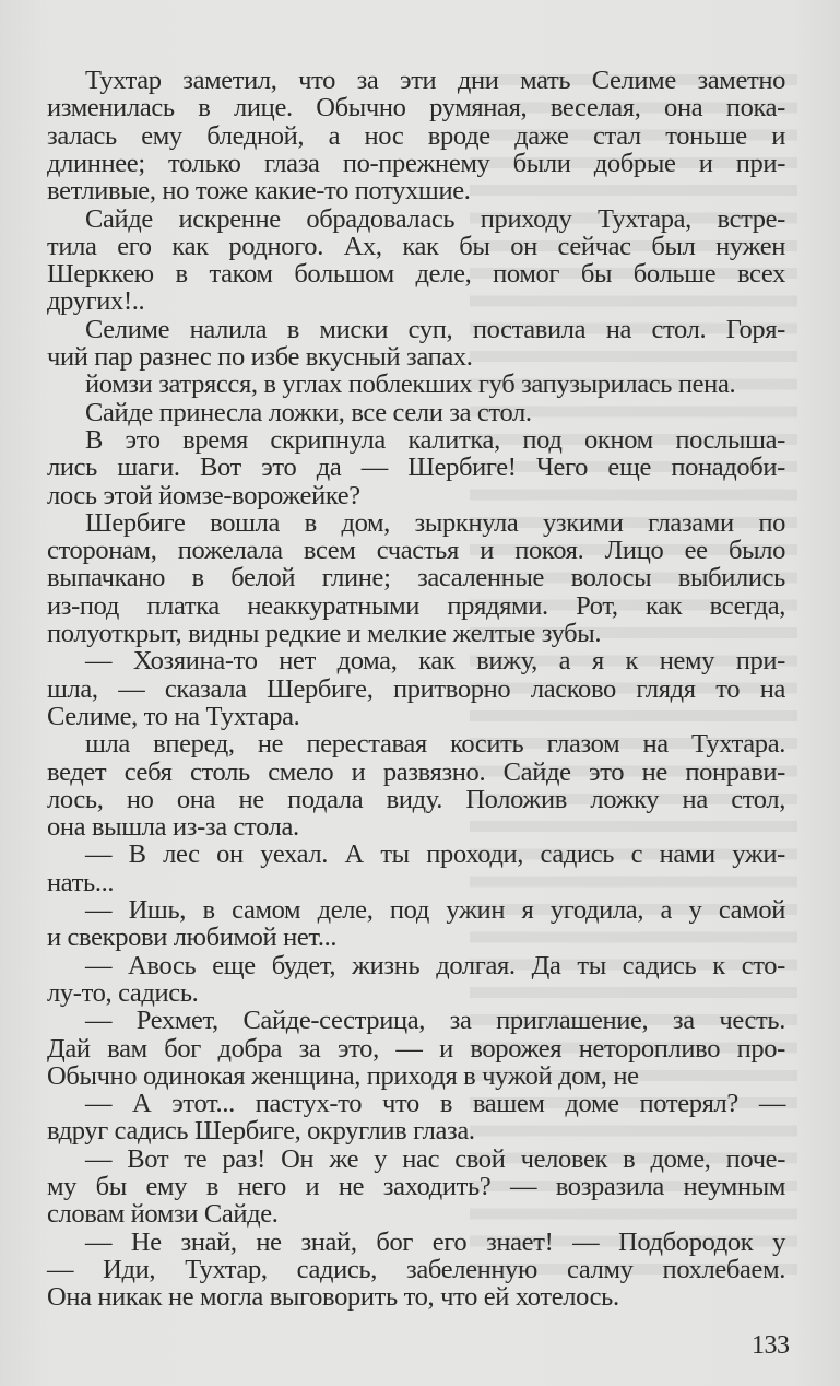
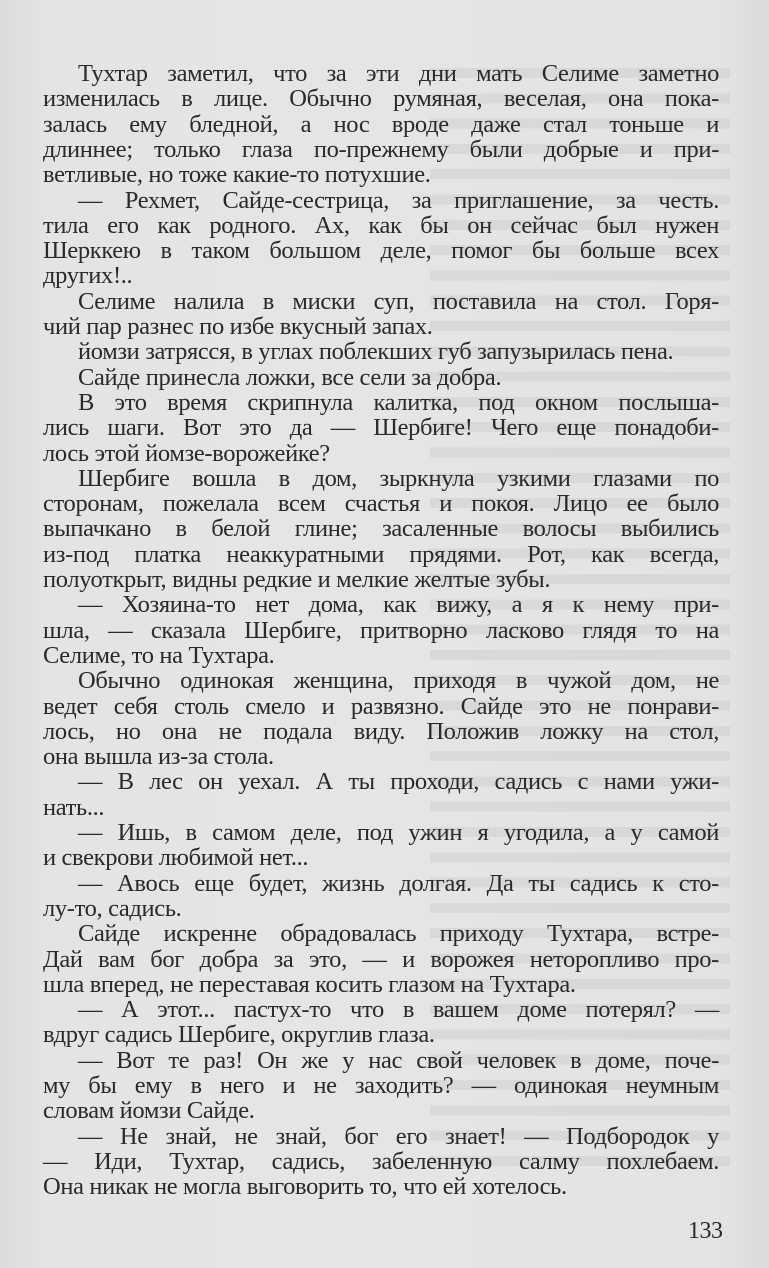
  Тухтар заметил, что за эти дни мать Селиме заметно
  изменилась в лице. Обычно румяная, веселая, она пока-
  залась ему бледной, а нос вроде даже стал тоньше и
  длиннее; только глаза по-прежнему были добрые и при-
  ветливые, но тоже какие-то потухшие.
- Сайде искренне обрадовалась приходу Тухтара, встре-
+ — Рехмет, Сайде-сестрица, за приглашение, за честь.
  тила его как родного. Ах, как бы он сейчас был нужен
  Шерккею в таком большом деле, помог бы больше всех
  других!..
  Селиме налила в миски суп, поставила на стол. Горя-
  чий пар разнес по избе вкусный запах.
  йомзи затрясся, в углах поблекших губ запузырилась пена.
- Сайде принесла ложки, все сели за стол.
+ Сайде принесла ложки, все сели за добра.
  В это время скрипнула калитка, под окном послыша-
  лись шаги. Вот это да — Шербиге! Чего еще понадоби-
  лось этой йомзе-ворожейке?
  Шербиге вошла в дом, зыркнула узкими глазами по
  сторонам, пожелала всем счастья и покоя. Лицо ее было
  выпачкано в белой глине; засаленные волосы выбились
  из-под платка неаккуратными прядями. Рот, как всегда,
  полуоткрыт, видны редкие и мелкие желтые зубы.
  — Хозяина-то нет дома, как вижу, а я к нему при-
  шла, — сказала Шербиге, притворно ласково глядя то на
  Селиме, то на Тухтара.
- шла вперед, не переставая косить глазом на Тухтара.
+ Обычно одинокая женщина, приходя в чужой дом, не
  ведет себя столь смело и развязно. Сайде это не понрави-
  лось, но она не подала виду. Положив ложку на стол,
  она вышла из-за стола.
  — В лес он уехал. А ты проходи, садись с нами ужи-
  нать...
  — Ишь, в самом деле, под ужин я угодила, а у самой
  и свекрови любимой нет...
  — Авось еще будет, жизнь долгая. Да ты садись к сто-
  лу-то, садись.
- — Рехмет, Сайде-сестрица, за приглашение, за честь.
+ Сайде искренне обрадовалась приходу Тухтара, встре-
  Дай вам бог добра за это, — и ворожея неторопливо про-
- Обычно одинокая женщина, приходя в чужой дом, не
+ шла вперед, не переставая косить глазом на Тухтара.
  — А этот... пастух-то что в вашем доме потерял? —
  вдруг садись Шербиге, округлив глаза.
  — Вот те раз! Он же у нас свой человек в доме, поче-
- му бы ему в него и не заходить? — возразила неумным
+ му бы ему в него и не заходить? — одинокая неумным
  словам йомзи Сайде.
  — Не знай, не знай, бог его знает! — Подбородок у
  — Иди, Тухтар, садись, забеленную салму похлебаем.
  Она никак не могла выговорить то, что ей хотелось.
  133
